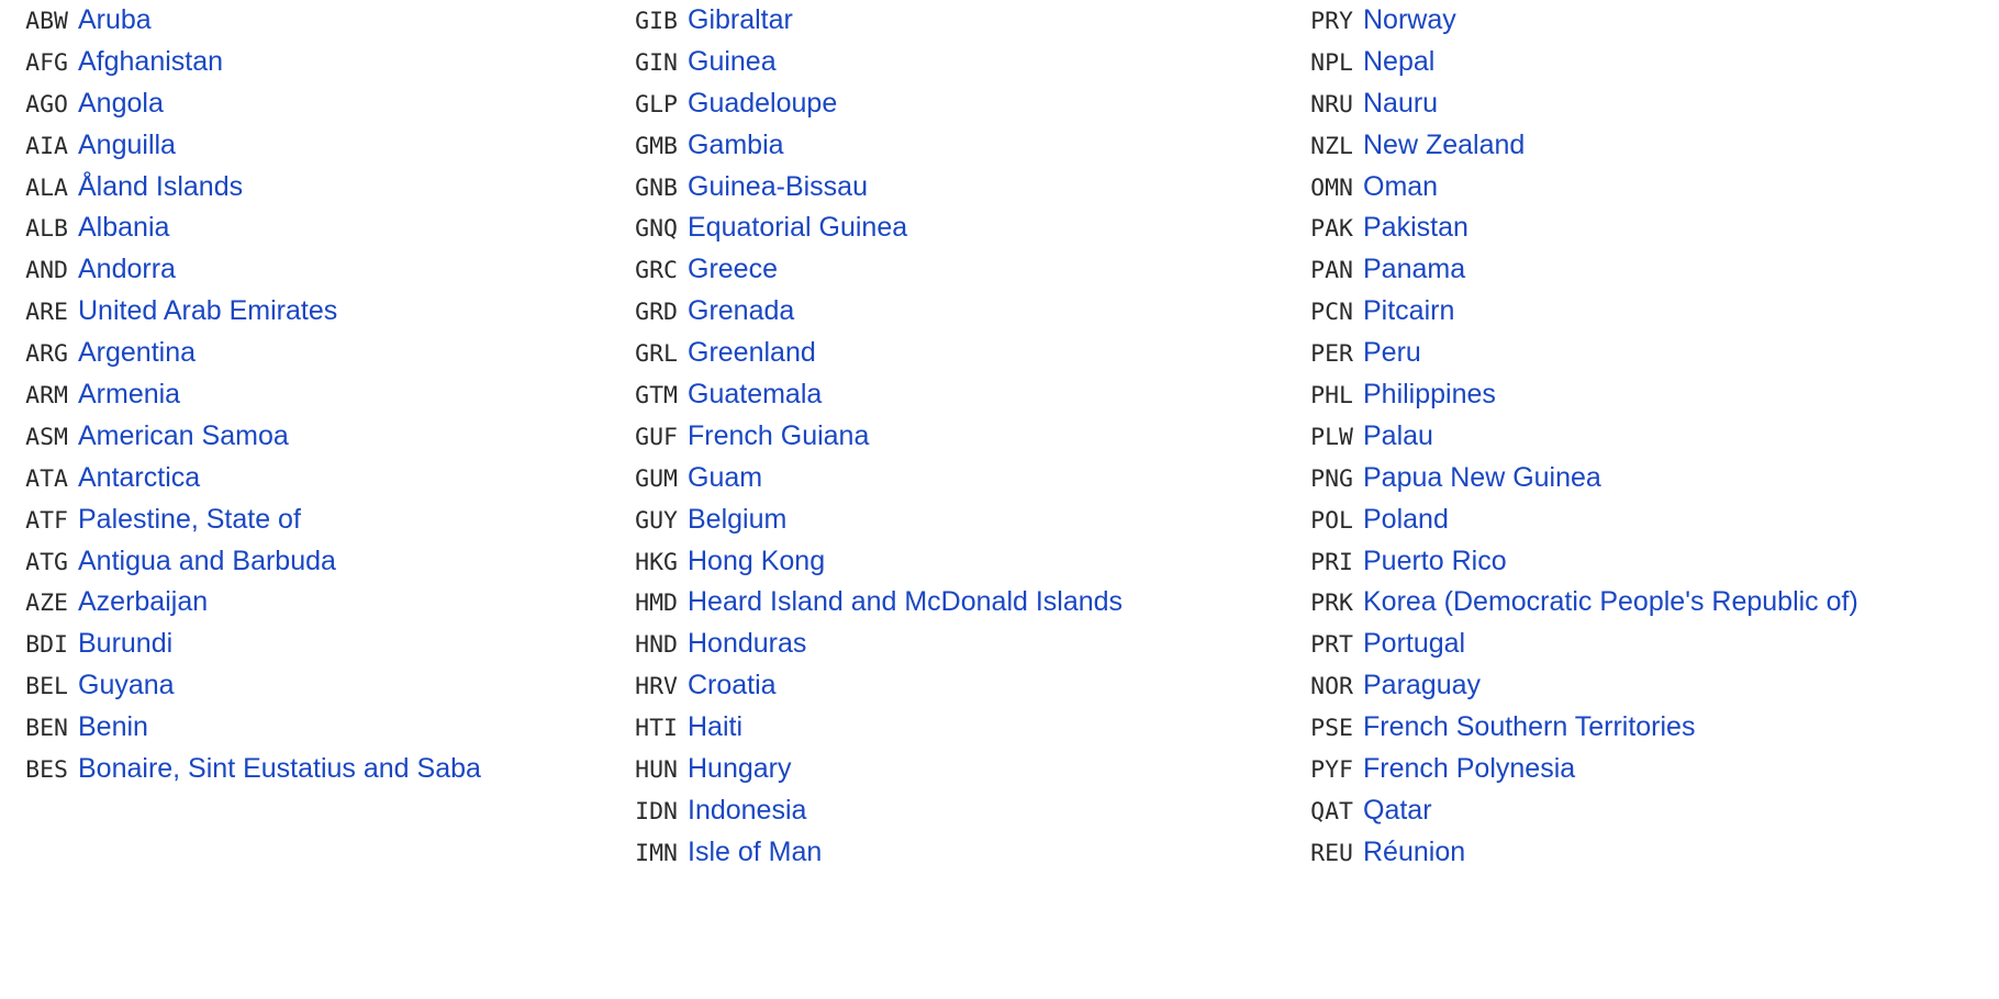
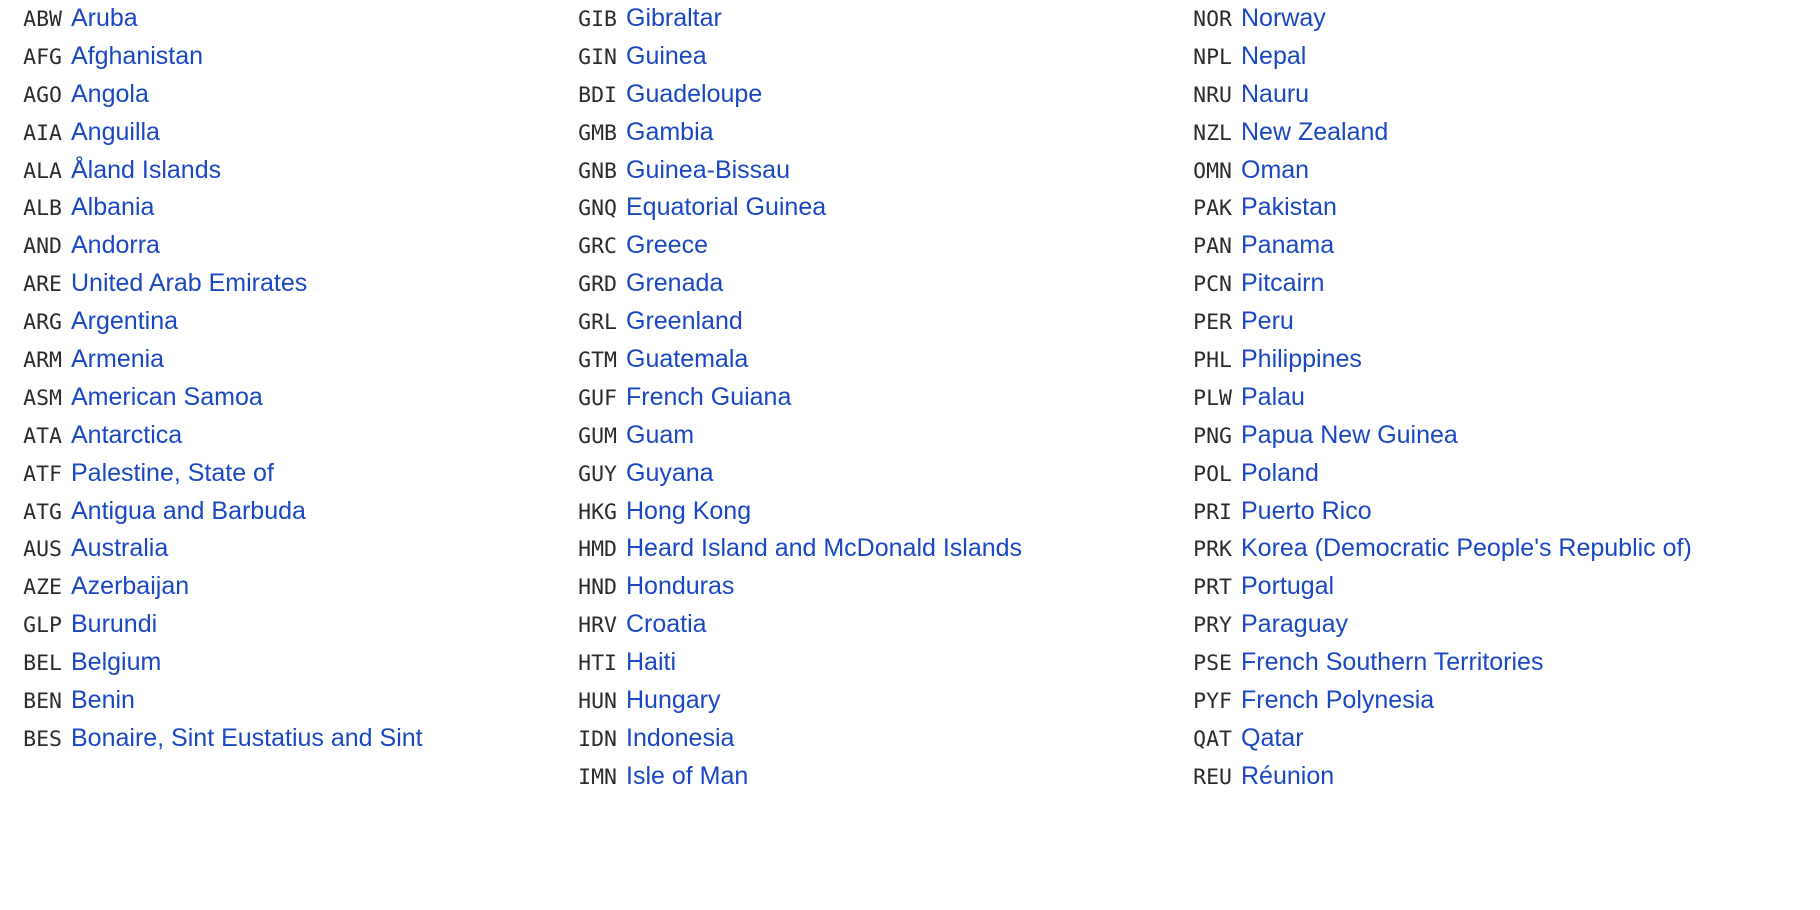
  ABW
  Aruba
  AFG
  Afghanistan
  AGO
  Angola
  AIA
  Anguilla
  ALA
  Åland Islands
  ALB
  Albania
  AND
  Andorra
  ARE
  United Arab Emirates
  ARG
  Argentina
  ARM
  Armenia
  ASM
  American Samoa
  ATA
  Antarctica
  ATF
  Palestine, State of
  ATG
  Antigua and Barbuda
+ AUS
+ Australia
  AZE
  Azerbaijan
- BDI
+ GLP
  Burundi
  BEL
- Guyana
+ Belgium
  BEN
  Benin
  BES
- Bonaire, Sint Eustatius and Saba
+ Bonaire, Sint Eustatius and Sint
  GIB
  Gibraltar
  GIN
  Guinea
- GLP
+ BDI
  Guadeloupe
  GMB
  Gambia
  GNB
  Guinea-Bissau
  GNQ
  Equatorial Guinea
  GRC
  Greece
  GRD
  Grenada
  GRL
  Greenland
  GTM
  Guatemala
  GUF
  French Guiana
  GUM
  Guam
  GUY
- Belgium
+ Guyana
  HKG
  Hong Kong
  HMD
  Heard Island and McDonald Islands
  HND
  Honduras
  HRV
  Croatia
  HTI
  Haiti
  HUN
  Hungary
  IDN
  Indonesia
  IMN
  Isle of Man
- PRY
+ NOR
  Norway
  NPL
  Nepal
  NRU
  Nauru
  NZL
  New Zealand
  OMN
  Oman
  PAK
  Pakistan
  PAN
  Panama
  PCN
  Pitcairn
  PER
  Peru
  PHL
  Philippines
  PLW
  Palau
  PNG
  Papua New Guinea
  POL
  Poland
  PRI
  Puerto Rico
  PRK
  Korea (Democratic People's Republic of)
  PRT
  Portugal
- NOR
+ PRY
  Paraguay
  PSE
  French Southern Territories
  PYF
  French Polynesia
  QAT
  Qatar
  REU
  Réunion
